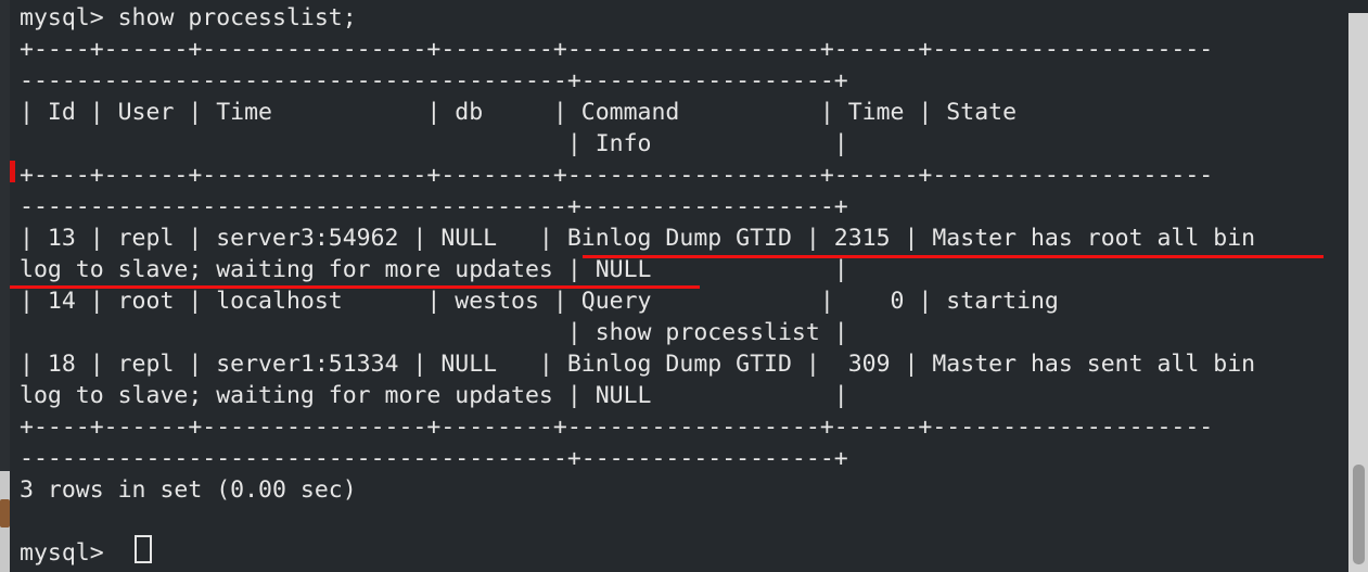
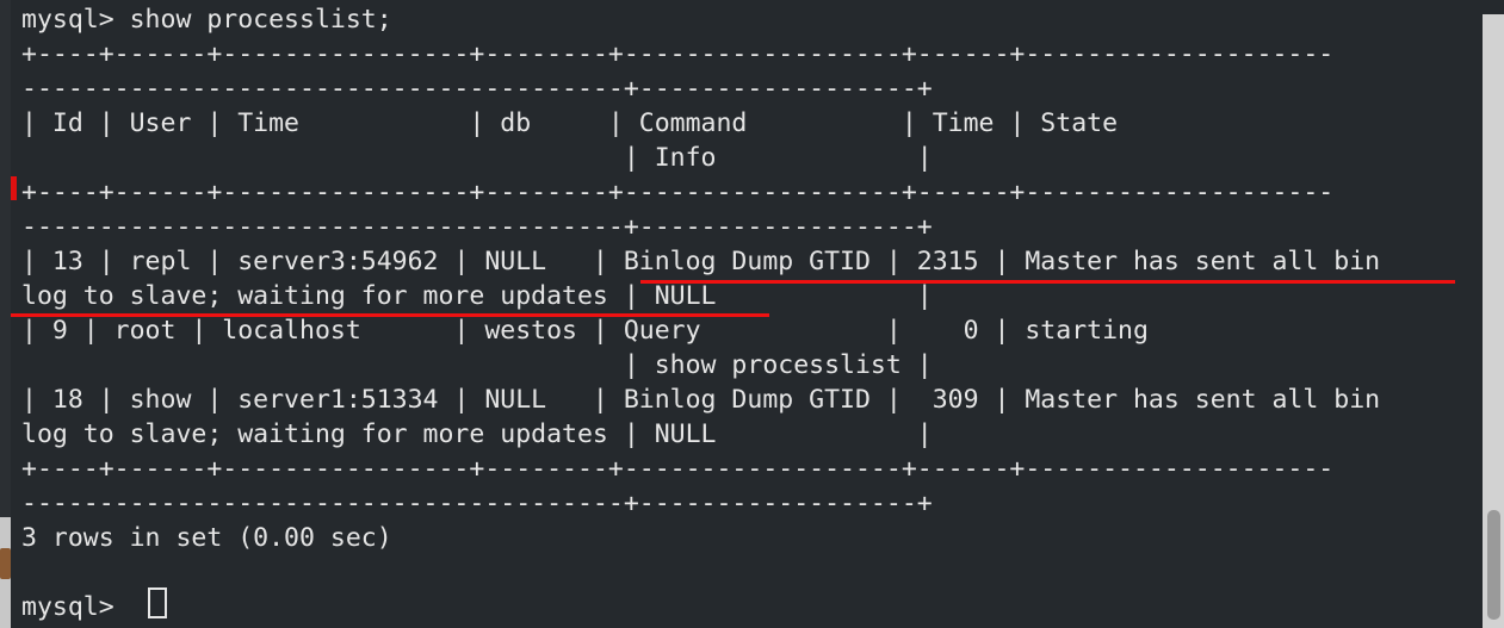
  mysql> show processlist;
  +----+------+----------------+--------+------------------+------+--------------------
  ---------------------------------------+------------------+
  | Id | User | Time | db | Command | Time | State
  | Info |
  +----+------+----------------+--------+------------------+------+--------------------
  ---------------------------------------+------------------+
- | 13 | repl | server3:54962 | NULL | Binlog Dump GTID | 2315 | Master has root all bin
+ | 13 | repl | server3:54962 | NULL | Binlog Dump GTID | 2315 | Master has sent all bin
  log to slave; waiting for more updates | NULL |
- | 14 | root | localhost | westos | Query | 0 | starting
+ | 9 | root | localhost | westos | Query | 0 | starting
  | show processlist |
- | 18 | repl | server1:51334 | NULL | Binlog Dump GTID | 309 | Master has sent all bin
+ | 18 | show | server1:51334 | NULL | Binlog Dump GTID | 309 | Master has sent all bin
  log to slave; waiting for more updates | NULL |
  +----+------+----------------+--------+------------------+------+--------------------
  ---------------------------------------+------------------+
  3 rows in set (0.00 sec)
  mysql>
